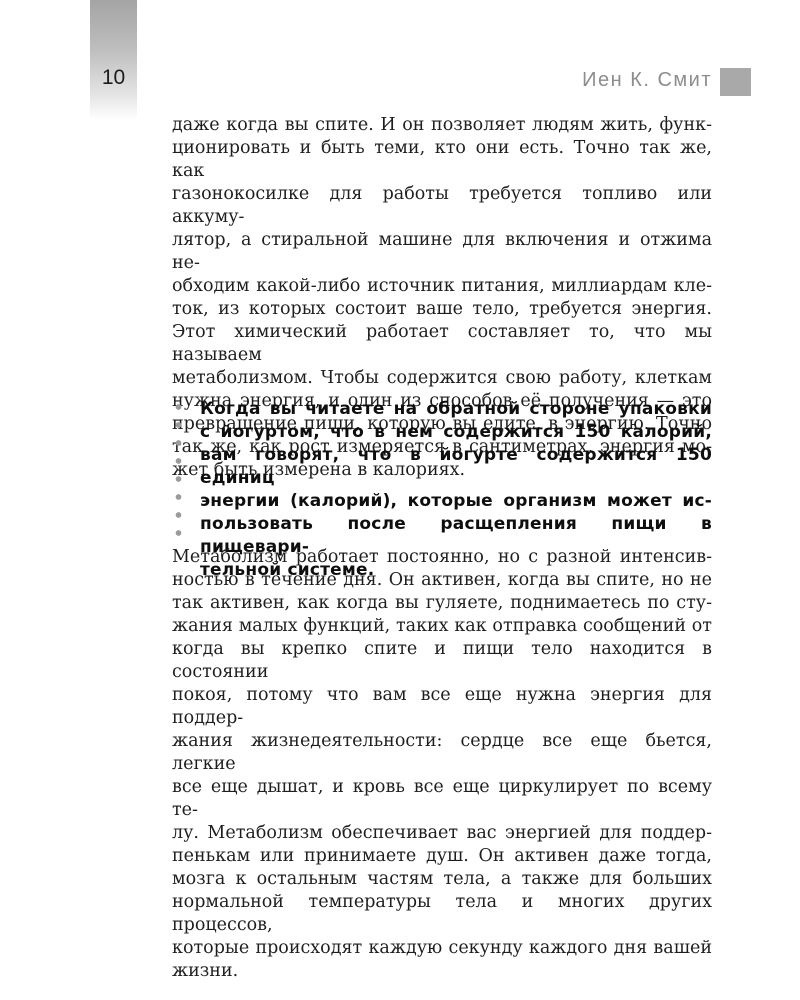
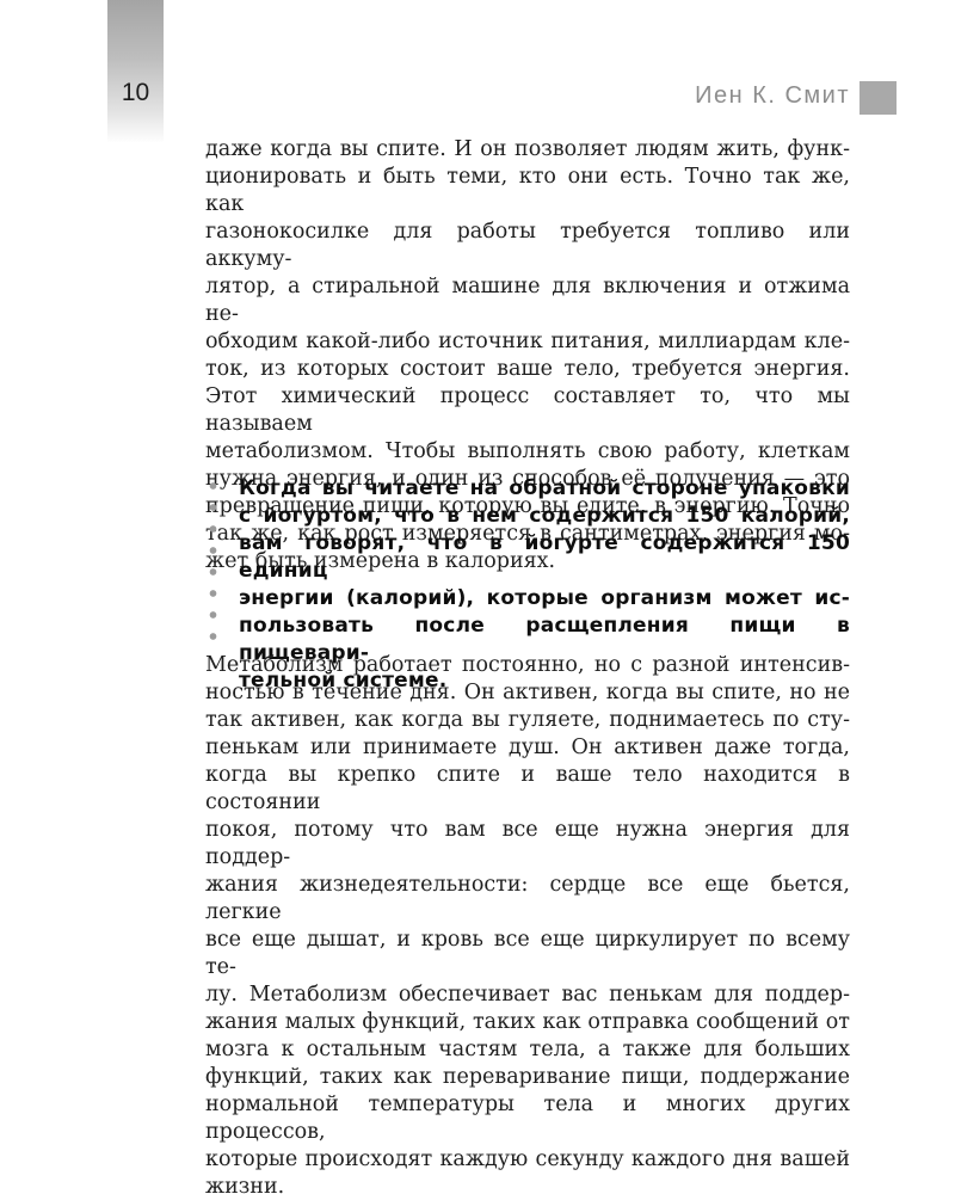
  10
  Иен К. Смит
  даже когда вы спите. И он позволяет людям жить, функ-
  ционировать и быть теми, кто они есть. Точно так же, как
  газонокосилке для работы требуется топливо или аккуму-
  лятор, а стиральной машине для включения и отжима не-
  обходим какой-либо источник питания, миллиардам кле-
  ток, из которых состоит ваше тело, требуется энергия.
- Этот химический работает составляет то, что мы называем
+ Этот химический процесс составляет то, что мы называем
- метаболизмом. Чтобы содержится свою работу, клеткам
+ метаболизмом. Чтобы выполнять свою работу, клеткам
  ужна энергия, и один из способов её получения — это
  ревращение пищи, которую вы едите, в энергию. Точно
  ак же, как рост измеряется в сантиметрах, энергия мо-
  ет быть измерена в калориях.
  Когда вы читаете на обратной стороне упаковки
  с йогуртом, что в нем содержится 150 калорий,
  вам говорят, что в йогурте содержится 150 единиц
  энергии (калорий), которые организм может ис-
  пользовать после расщепления пищи в пищевари-
  тельной системе.
  Метаболизм работает постоянно, но с разной интенсив-
  ностью в течение дня. Он активен, когда вы спите, но не
  так активен, как когда вы гуляете, поднимаетесь по сту-
- жания малых функций, таких как отправка сообщений от
+ пенькам или принимаете душ. Он активен даже тогда,
- когда вы крепко спите и пищи тело находится в состоянии
+ когда вы крепко спите и ваше тело находится в состоянии
  покоя, потому что вам все еще нужна энергия для поддер-
  жания жизнедеятельности: сердце все еще бьется, легкие
  все еще дышат, и кровь все еще циркулирует по всему те-
- лу. Метаболизм обеспечивает вас энергией для поддер-
+ лу. Метаболизм обеспечивает вас пенькам для поддер-
- пенькам или принимаете душ. Он активен даже тогда,
+ жания малых функций, таких как отправка сообщений от
  мозга к остальным частям тела, а также для больших
+ функций, таких как переваривание пищи, поддержание
  нормальной температуры тела и многих других процессов,
  которые происходят каждую секунду каждого дня вашей
  жизни.
